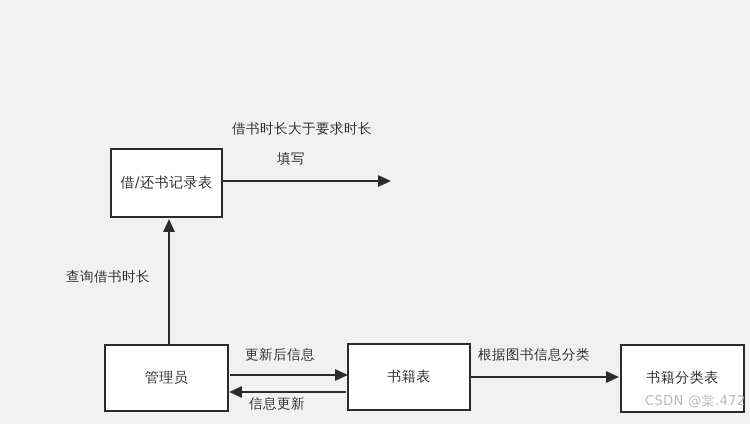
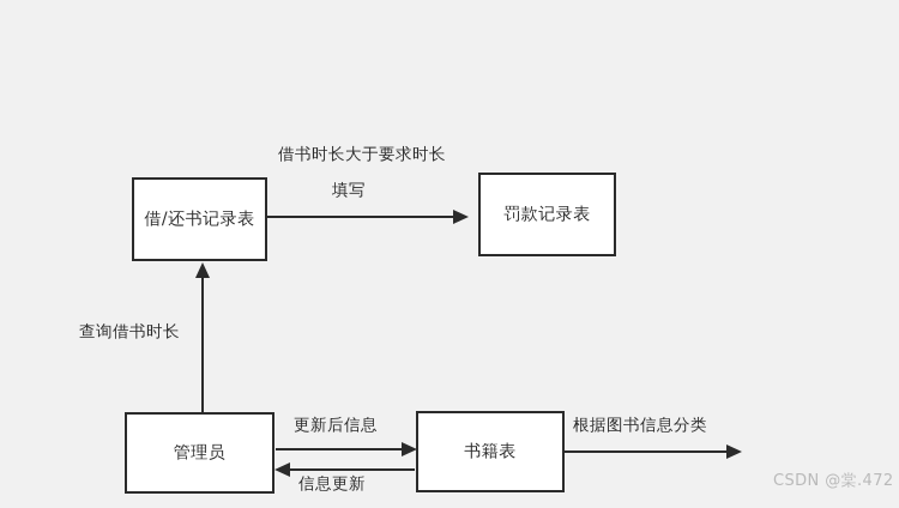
  借/还书记录表
+ 罚款记录表
  管理员
  书籍表
- 书籍分类表
  借书时长大于要求时长
  填写
  查询借书时长
  更新后信息
  信息更新
  根据图书信息分类
  CSDN @棠.472
